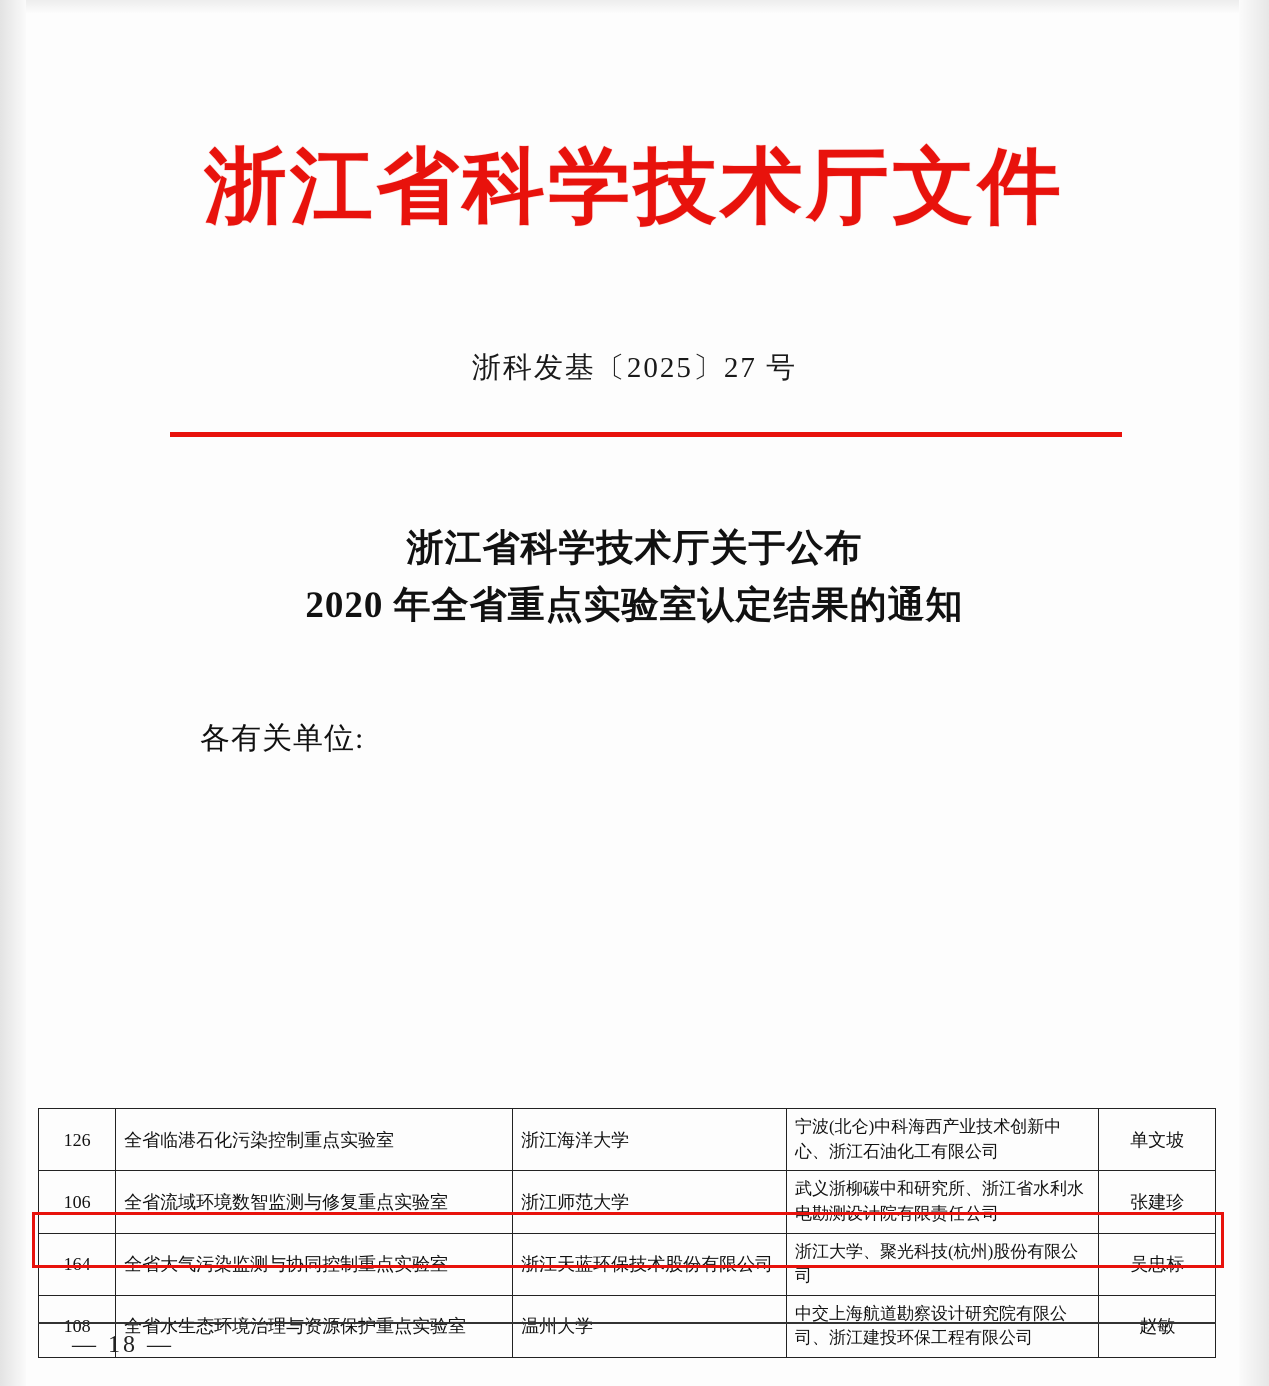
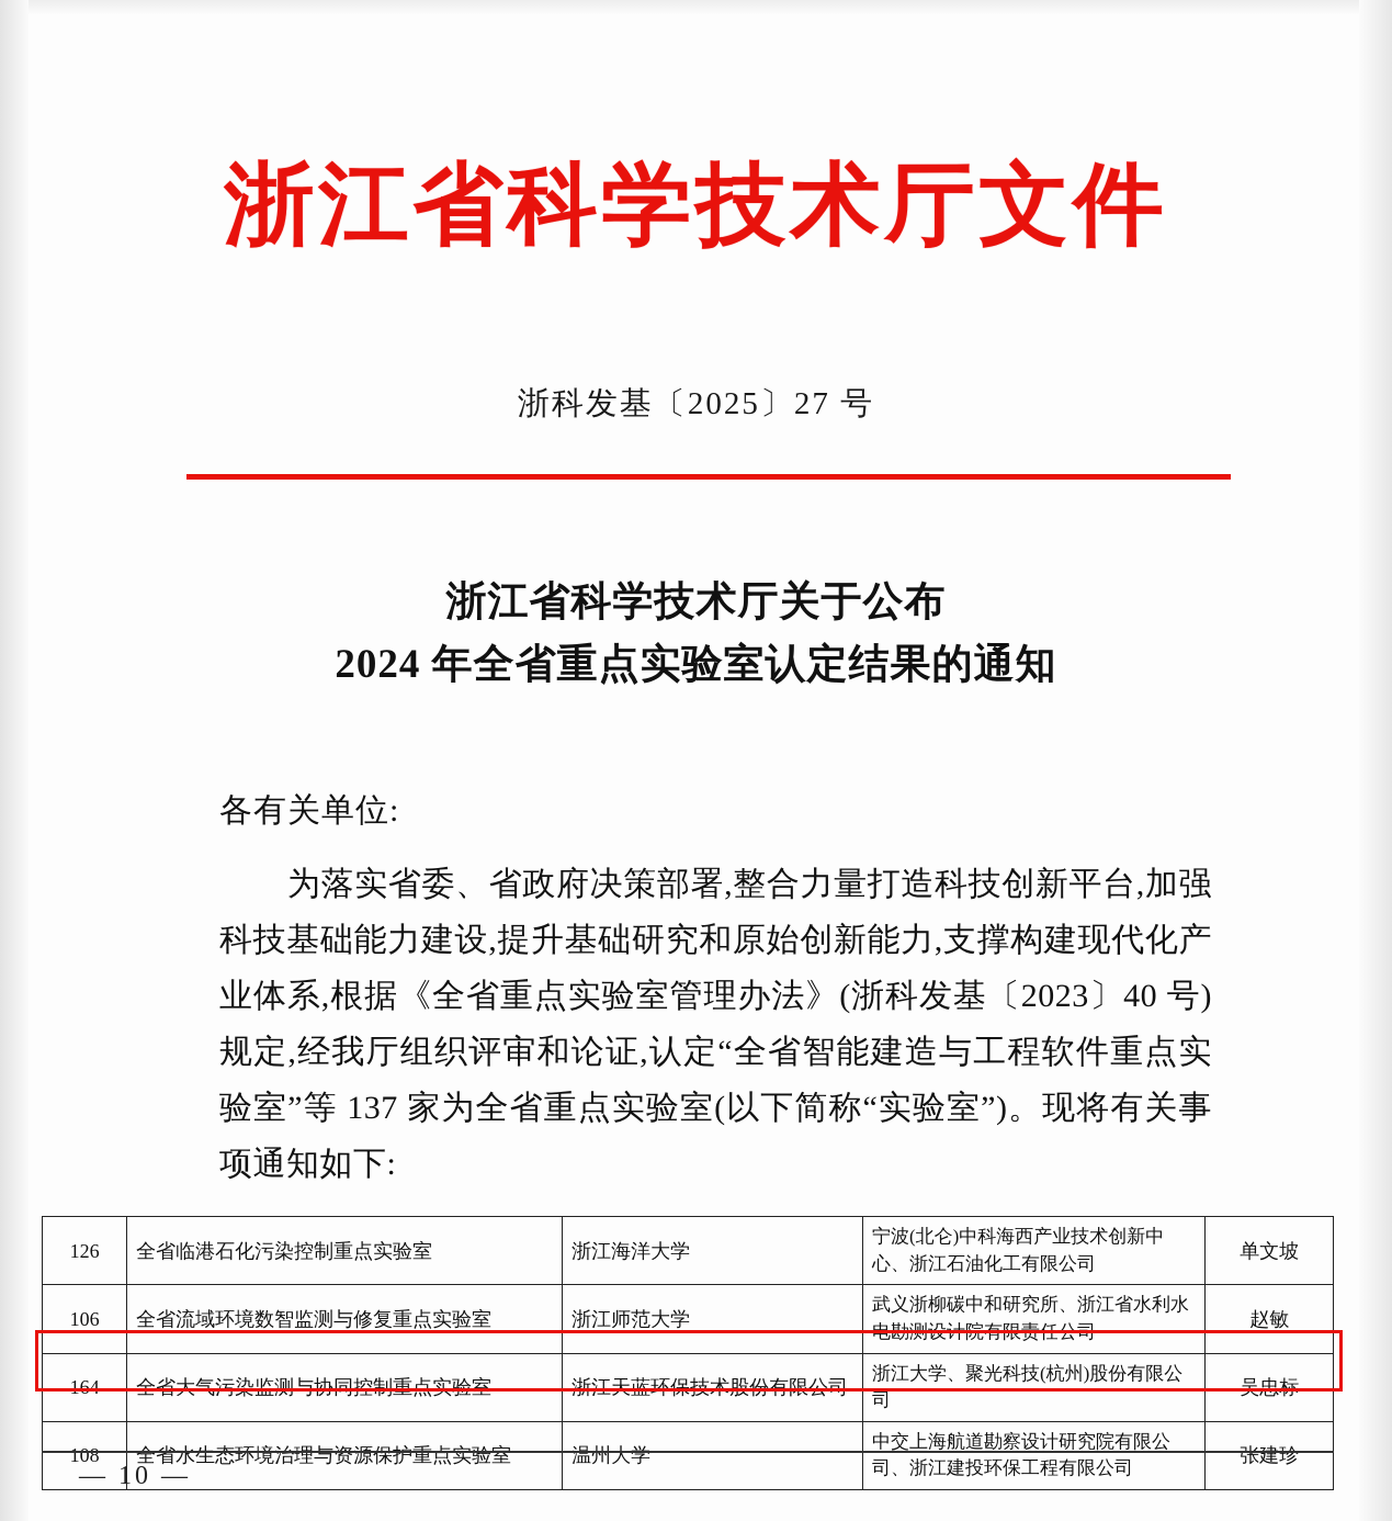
  浙江省科学技术厅文件
  浙科发基〔2025〕27 号
  浙江省科学技术厅关于公布
- 2020 年全省重点实验室认定结果的通知
+ 2024 年全省重点实验室认定结果的通知
  各有关单位:
+ 为落实省委、省政府决策部署,整合力量打造科技创新平台,加强科技基础能力建设,提升基础研究和原始创新能力,支撑构建现代化产业体系,根据《全省重点实验室管理办法》(浙科发基〔2023〕40 号)规定,经我厅组织评审和论证,认定“全省智能建造与工程软件重点实验室”等 137 家为全省重点实验室(以下简称“实验室”)。现将有关事项通知如下:
  126	全省临港石化污染控制重点实验室	浙江海洋大学	宁波(北仑)中科海西产业技术创新中心、浙江石油化工有限公司	单文坡
- 106	全省流域环境数智监测与修复重点实验室	浙江师范大学	武义浙柳碳中和研究所、浙江省水利水电勘测设计院有限责任公司	张建珍
+ 106	全省流域环境数智监测与修复重点实验室	浙江师范大学	武义浙柳碳中和研究所、浙江省水利水电勘测设计院有限责任公司	赵敏
  164	全省大气污染监测与协同控制重点实验室	浙江天蓝环保技术股份有限公司	浙江大学、聚光科技(杭州)股份有限公司	吴忠标
- 108	全省水生态环境治理与资源保护重点实验室	温州大学	中交上海航道勘察设计研究院有限公司、浙江建投环保工程有限公司	赵敏
+ 108	全省水生态环境治理与资源保护重点实验室	温州大学	中交上海航道勘察设计研究院有限公司、浙江建投环保工程有限公司	张建珍
- — 18 —
+ — 10 —
